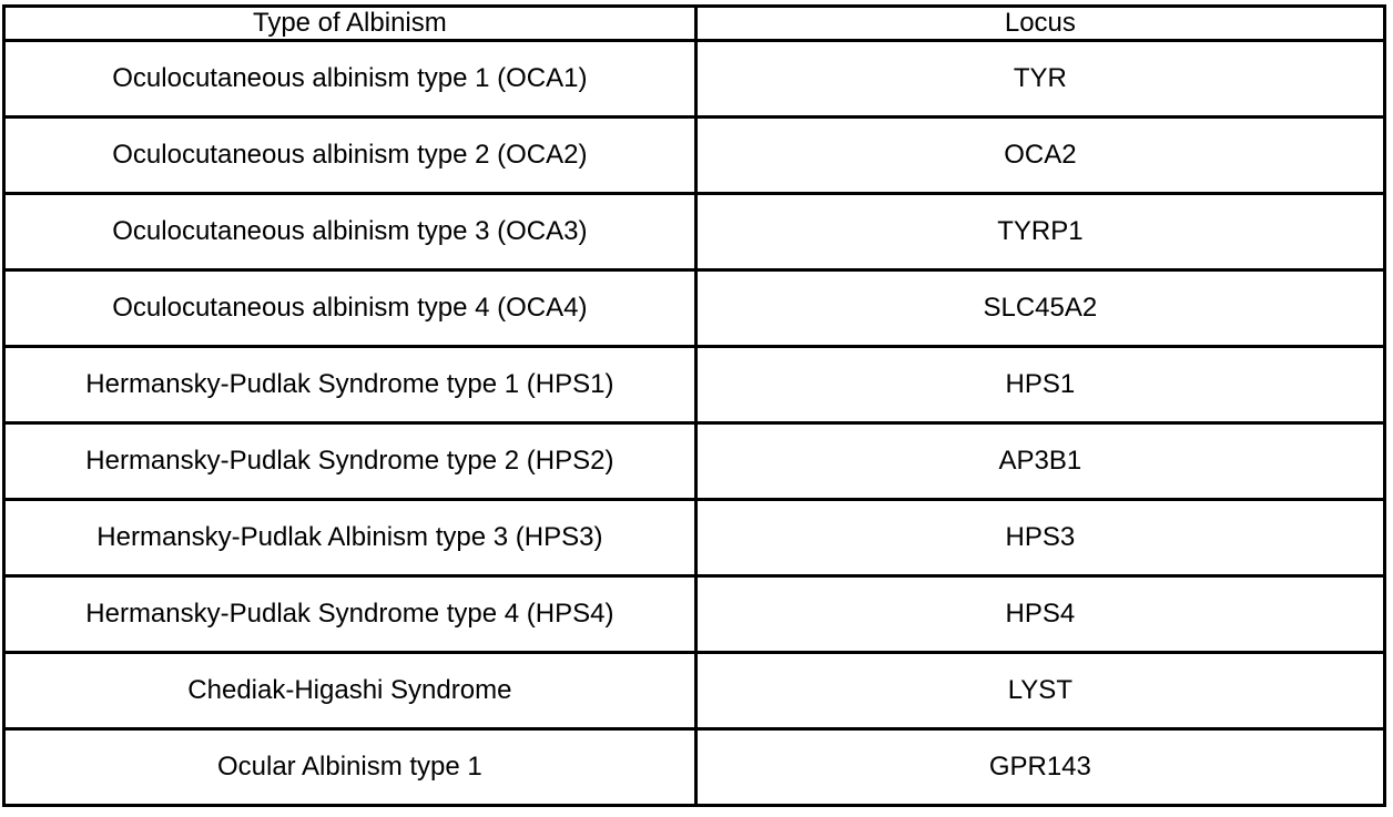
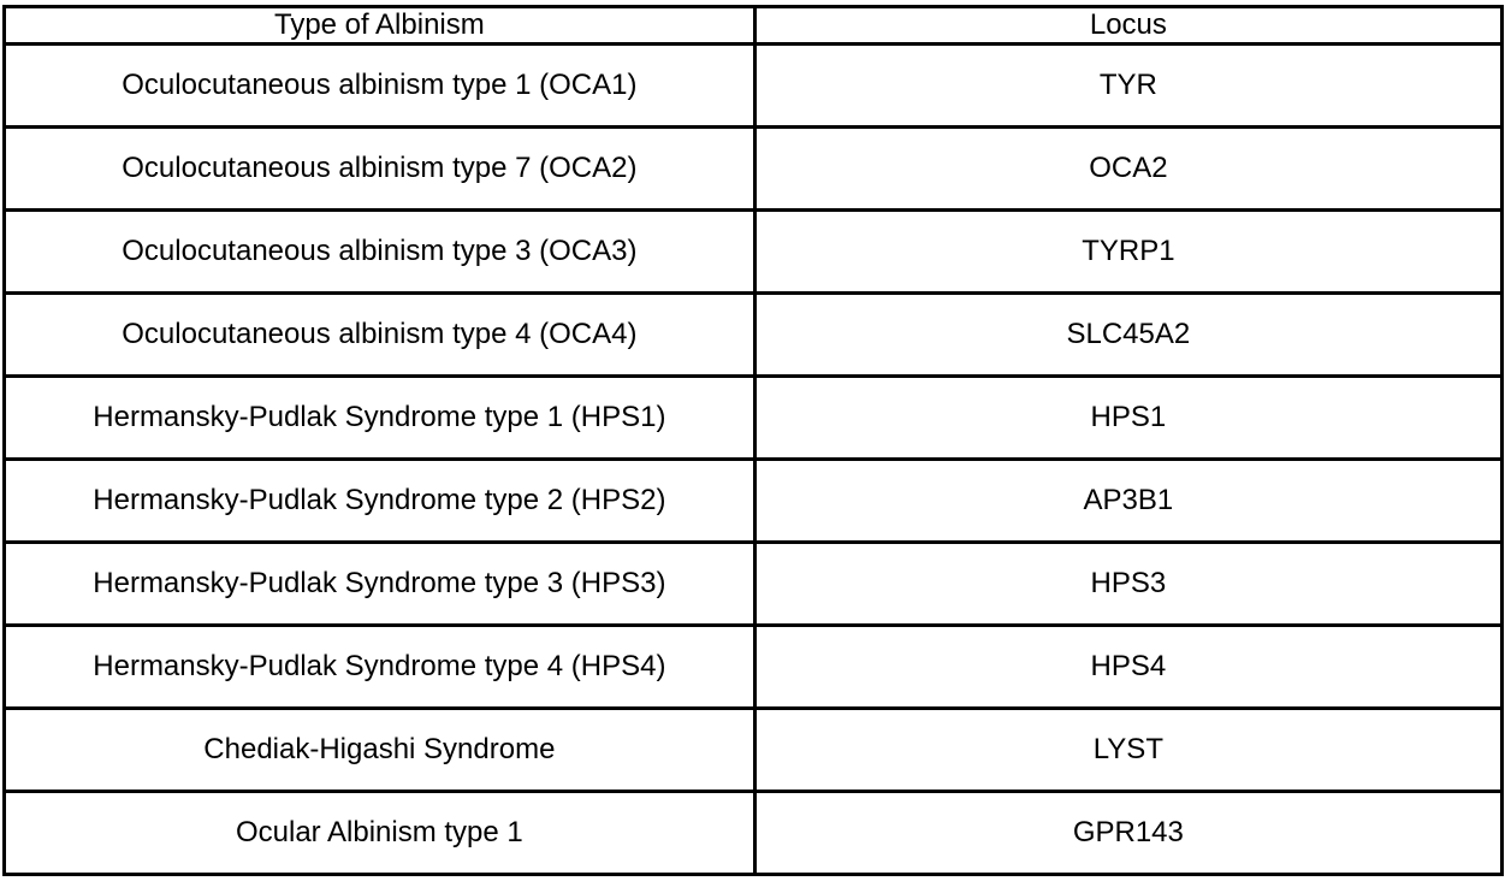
  Type of Albinism	Locus
  Oculocutaneous albinism type 1 (OCA1)	TYR
- Oculocutaneous albinism type 2 (OCA2)	OCA2
+ Oculocutaneous albinism type 7 (OCA2)	OCA2
  Oculocutaneous albinism type 3 (OCA3)	TYRP1
  Oculocutaneous albinism type 4 (OCA4)	SLC45A2
  Hermansky-Pudlak Syndrome type 1 (HPS1)	HPS1
  Hermansky-Pudlak Syndrome type 2 (HPS2)	AP3B1
- Hermansky-Pudlak Albinism type 3 (HPS3)	HPS3
+ Hermansky-Pudlak Syndrome type 3 (HPS3)	HPS3
  Hermansky-Pudlak Syndrome type 4 (HPS4)	HPS4
  Chediak-Higashi Syndrome	LYST
  Ocular Albinism type 1	GPR143
